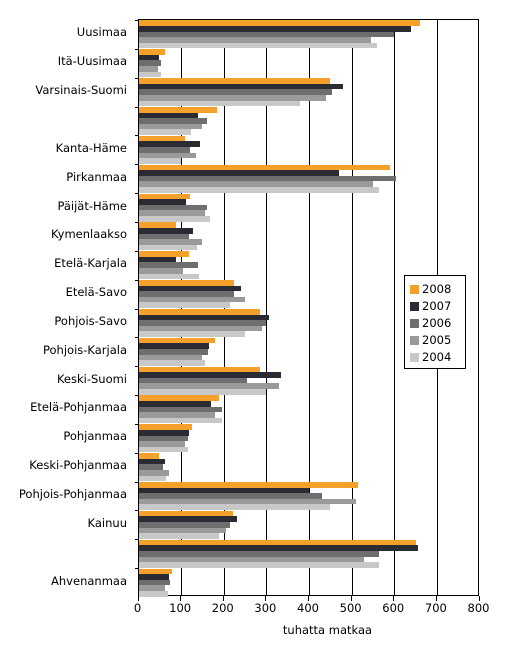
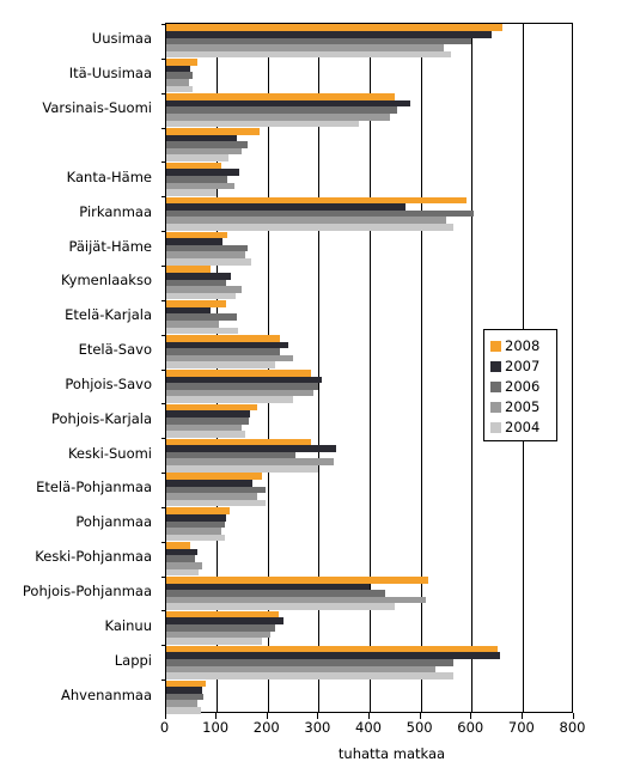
  Uusimaa
  Itä-Uusimaa
  Varsinais-Suomi
  Kanta-Häme
  Pirkanmaa
  Päijät-Häme
  Kymenlaakso
  Etelä-Karjala
  Etelä-Savo
  Pohjois-Savo
  Pohjois-Karjala
  Keski-Suomi
  Etelä-Pohjanmaa
  Pohjanmaa
  Keski-Pohjanmaa
  Pohjois-Pohjanmaa
  Kainuu
+ Lappi
  Ahvenanmaa
  0
  100
  200
  300
  400
  500
  600
  700
  800
  tuhatta matkaa
  2008
  2007
  2006
  2005
  2004
